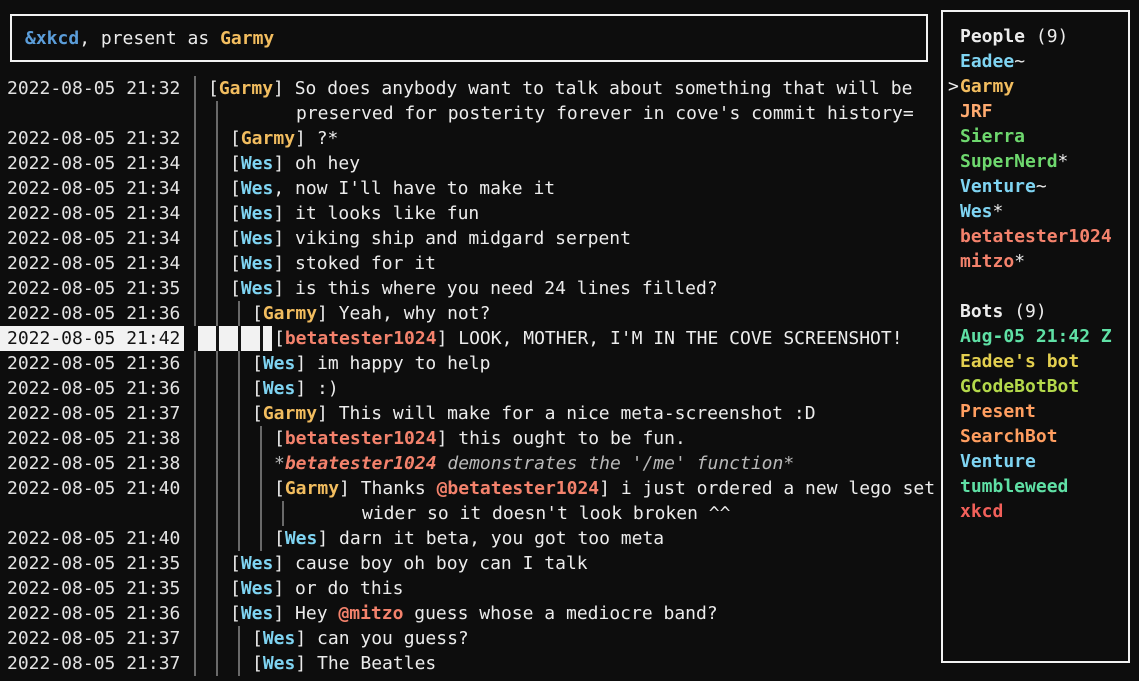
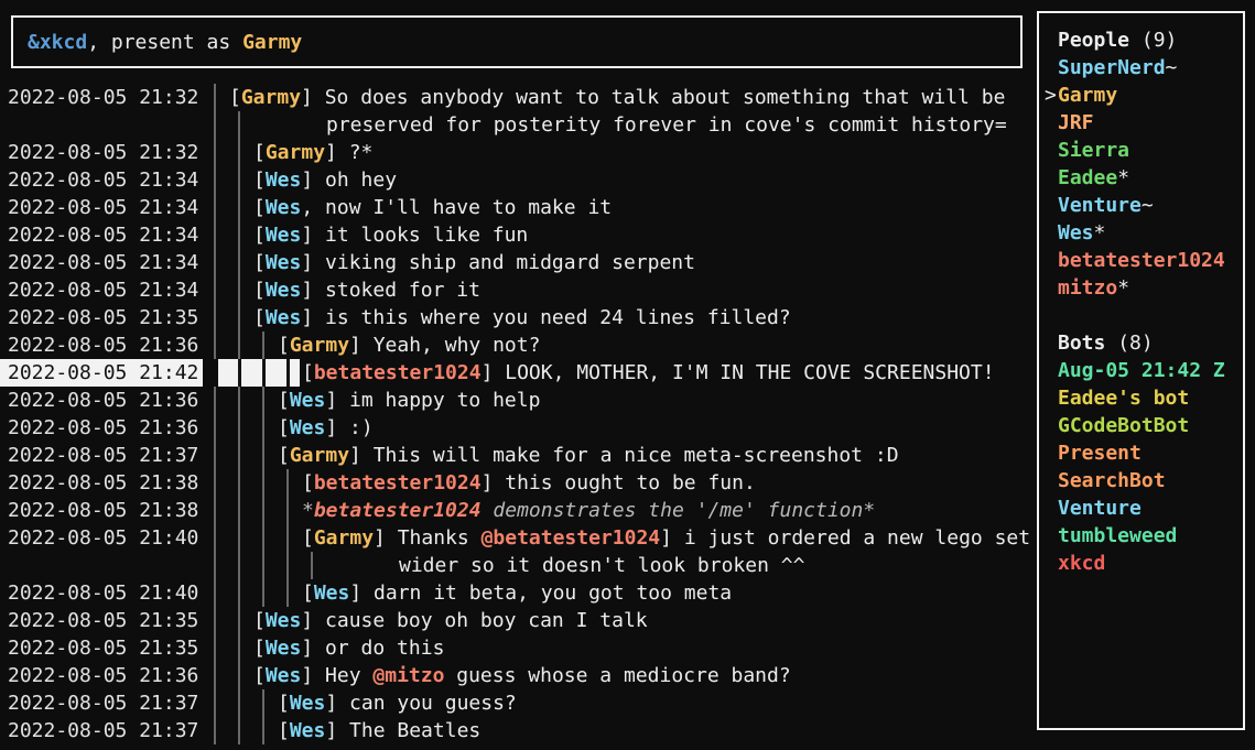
  &xkcd
  , present as
  Garmy
  2022-08-05 21:32
  [Garmy] So does anybody want to talk about something that will be
  preserved for posterity forever in cove's commit history=
  2022-08-05 21:32
  [Garmy] ?*
  2022-08-05 21:34
  [Wes] oh hey
  2022-08-05 21:34
  [Wes, now I'll have to make it
  2022-08-05 21:34
  [Wes] it looks like fun
  2022-08-05 21:34
  [Wes] viking ship and midgard serpent
  2022-08-05 21:34
  [Wes] stoked for it
  2022-08-05 21:35
  [Wes] is this where you need 24 lines filled?
  2022-08-05 21:36
  [Garmy] Yeah, why not?
  2022-08-05 21:42
  [betatester1024] LOOK, MOTHER, I'M IN THE COVE SCREENSHOT!
  2022-08-05 21:36
  [Wes] im happy to help
  2022-08-05 21:36
  [Wes] :)
  2022-08-05 21:37
  [Garmy] This will make for a nice meta-screenshot :D
  2022-08-05 21:38
  [betatester1024] this ought to be fun.
  2022-08-05 21:38
  *betatester1024 demonstrates the '/me' function*
  2022-08-05 21:40
  [Garmy] Thanks @betatester1024] i just ordered a new lego set
  wider so it doesn't look broken ^^
  2022-08-05 21:40
  [Wes] darn it beta, you got too meta
  2022-08-05 21:35
  [Wes] cause boy oh boy can I talk
  2022-08-05 21:35
  [Wes] or do this
  2022-08-05 21:36
  [Wes] Hey @mitzo guess whose a mediocre band?
  2022-08-05 21:37
  [Wes] can you guess?
  2022-08-05 21:37
  [Wes] The Beatles
  People (9)
- Eadee~
+ SuperNerd~
  >
  Garmy
  JRF
  Sierra
- SuperNerd*
+ Eadee*
  Venture~
  Wes*
  betatester1024
  mitzo*
- Bots (9)
+ Bots (8)
  Aug-05 21:42 Z
  Eadee's bot
  GCodeBotBot
  Present
  SearchBot
  Venture
  tumbleweed
  xkcd
